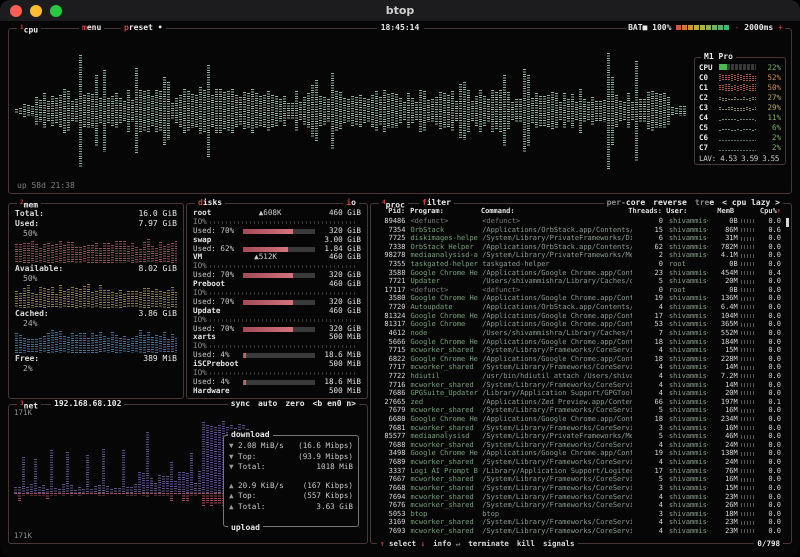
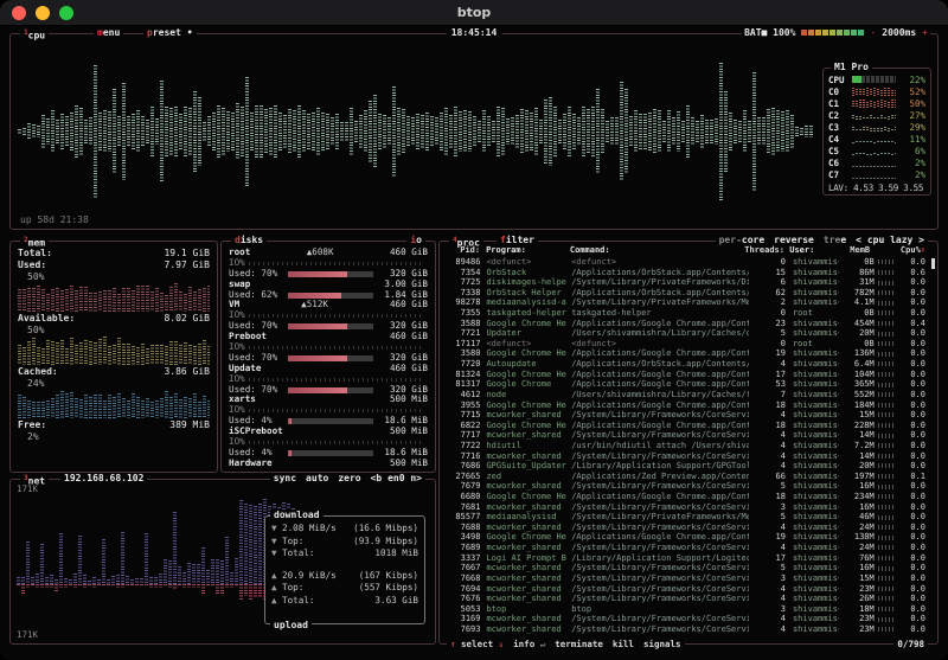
  btop
  cpu
  menu
  preset •
  18:45:14
  BAT■ 100%
  -
  2000ms
  +
  up 58d 21:38
  M1 Pro
  CPU
  22%
  C0
  52%
  C1
  50%
  C2
  27%
  C3
  29%
  C4
  11%
  C5
  6%
  C6
  2%
  C7
  2%
  LAV: 4.53 3.59 3.55
  mem
  Total:
- 16.0 GiB
+ 19.1 GiB
  Used:
  7.97 GiB
  50%
  Available:
  8.02 GiB
  50%
  Cached:
  3.86 GiB
  24%
  Free:
  389 MiB
  2%
  disks
  io
  root
  ▲608K
  460 GiB
  IO%
  Used: 70%
  320 GiB
  swap
  3.00 GiB
  Used: 62%
  1.84 GiB
  VM
  ▲512K
  460 GiB
  IO%
  Used: 70%
  320 GiB
  Preboot
  460 GiB
  IO%
  Used: 70%
  320 GiB
  Update
  460 GiB
  IO%
  Used: 70%
  320 GiB
  xarts
  500 MiB
  IO%
  Used: 4%
  18.6 MiB
  iSCPreboot
  500 MiB
  IO%
  Used: 4%
  18.6 MiB
  Hardware
  500 MiB
  net
  192.168.68.102
  sync
  auto
  zero
  <b en0 n>
  171K
  171K
  download
  upload
  ▼
  2.08 MiB/s
  (16.6 Mibps)
  ▼
  Top:
  (93.9 Mibps)
  ▼
  Total:
  1018 MiB
  ▲
  20.9 KiB/s
  (167 Kibps)
  ▲
  Top:
  (557 Kibps)
  ▲
  Total:
  3.63 GiB
  proc
  filter
  per-core
  reverse
  tree
  < cpu lazy >
  Pid:
  Program:
  Command:
  Threads:
  User:
  MemB
  Cpu%
  ↑
  89486
  <defunct>
  <defunct>
  0
  shivammis
  0B
  0.0
  7354
  OrbStack
  /Applications/OrbStack.app/Contents
  15
  shivammis
  86M
  0.6
  7725
  diskimages-helpe
  /System/Library/PrivateFrameworks/D
  6
  shivammis
  31M
  0.0
  7338
  OrbStack Helper
  /Applications/OrbStack.app/Contents
  62
  shivammis
  782M
  0.0
  7355
  taskgated-helper
  taskgated-helper
  0
  root
  0B
  0.0
  3588
  Google Chrome He
  /Applications/Google Chrome.app/Con
  23
  shivammis
  454M
  0.4
  7721
  Updater
  /Users/shivammishra/Library/Caches/
  5
  shivammis
  20M
  0.0
  17117
  <defunct>
  <defunct>
  0
  root
  0B
  0.0
  3580
  Google Chrome He
  /Applications/Google Chrome.app/Con
  19
  shivammis
  136M
  0.0
  7720
  Autoupdate
  /Applications/OrbStack.app/Contents
  4
  shivammis
  6.4M
  0.0
  81324
  Google Chrome He
  /Applications/Google Chrome.app/Con
  17
  shivammis
  104M
  0.0
  81317
  Google Chrome
  /Applications/Google Chrome.app/Con
  53
  shivammis
  365M
  0.0
  4612
  node
  /Users/shivammishra/Library/Caches/
  7
  shivammis
  552M
  0.0
- 5666
+ 3955
  Google Chrome He
  /Applications/Google Chrome.app/Con
  18
  shivammis
  184M
  0.0
  7715
  mcworker_shared
  /System/Library/Frameworks/CoreServ
  4
  shivammis
  15M
  0.0
  6822
  Google Chrome He
  /Applications/Google Chrome.app/Con
  18
  shivammis
  228M
  0.0
  7717
  mcworker_shared
  /System/Library/Frameworks/CoreServ
  4
  shivammis
  14M
  0.0
  7722
  hdiutil
  /usr/bin/hdiutil attach /Users/shiv
  4
  shivammis
  7.2M
  0.0
  7716
  mcworker_shared
  /System/Library/Frameworks/CoreServ
  4
  shivammis
  14M
  0.0
  7686
  GPGSuite_Updater
  /Library/Application Support/GPGToo
  4
  shivammis
  20M
  0.0
  27665
  zed
  /Applications/Zed Preview.app/Conte
  66
  shivammis
  197M
  0.1
  7679
  mcworker_shared
  /System/Library/Frameworks/CoreServ
  5
  shivammis
  16M
  0.0
  6680
  Google Chrome He
  /Applications/Google Chrome.app/Con
  18
  shivammis
  234M
  0.0
  7681
  mcworker_shared
  /System/Library/Frameworks/CoreServ
  3
  shivammis
  16M
  0.0
  85577
  mediaanalysisd
  /System/Library/PrivateFrameworks/M
  5
  shivammis
  46M
  0.0
  7688
  mcworker_shared
  /System/Library/Frameworks/CoreServ
  4
  shivammis
  24M
  0.0
  3498
  Google Chrome He
  /Applications/Google Chrome.app/Con
  19
  shivammis
  138M
  0.0
  7689
  mcworker_shared
  /System/Library/Frameworks/CoreServ
  4
  shivammis
  24M
  0.0
  3337
  Logi AI Prompt B
  /Library/Application Support/Logite
  17
  shivammis
  76M
  0.0
  7667
  mcworker_shared
  /System/Library/Frameworks/CoreServ
  5
  shivammis
  16M
  0.0
  7668
  mcworker_shared
  /System/Library/Frameworks/CoreServ
  3
  shivammis
  15M
  0.0
  7694
  mcworker_shared
  /System/Library/Frameworks/CoreServ
  4
  shivammis
  23M
  0.0
  7676
  mcworker_shared
  /System/Library/Frameworks/CoreServ
  4
  shivammis
  26M
  0.0
  5053
  btop
  btop
  3
  shivammis
  18M
  0.0
  3169
  mcworker_shared
  /System/Library/Frameworks/CoreServ
  4
  shivammis
  23M
  0.0
  7693
  mcworker_shared
  /System/Library/Frameworks/CoreServ
  4
  shivammis
  23M
  0.0
  ↑ select ↓
  info ↵
  terminate
  kill
  signals
  0/798
